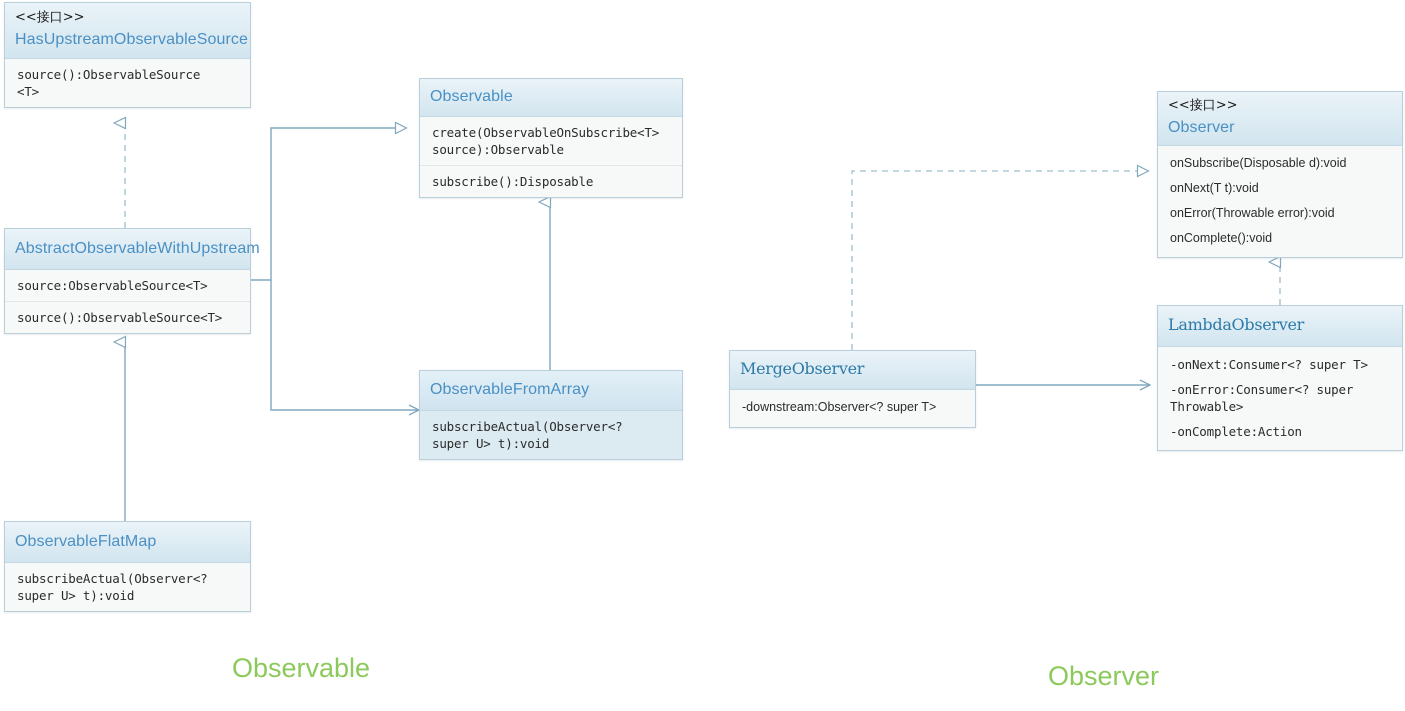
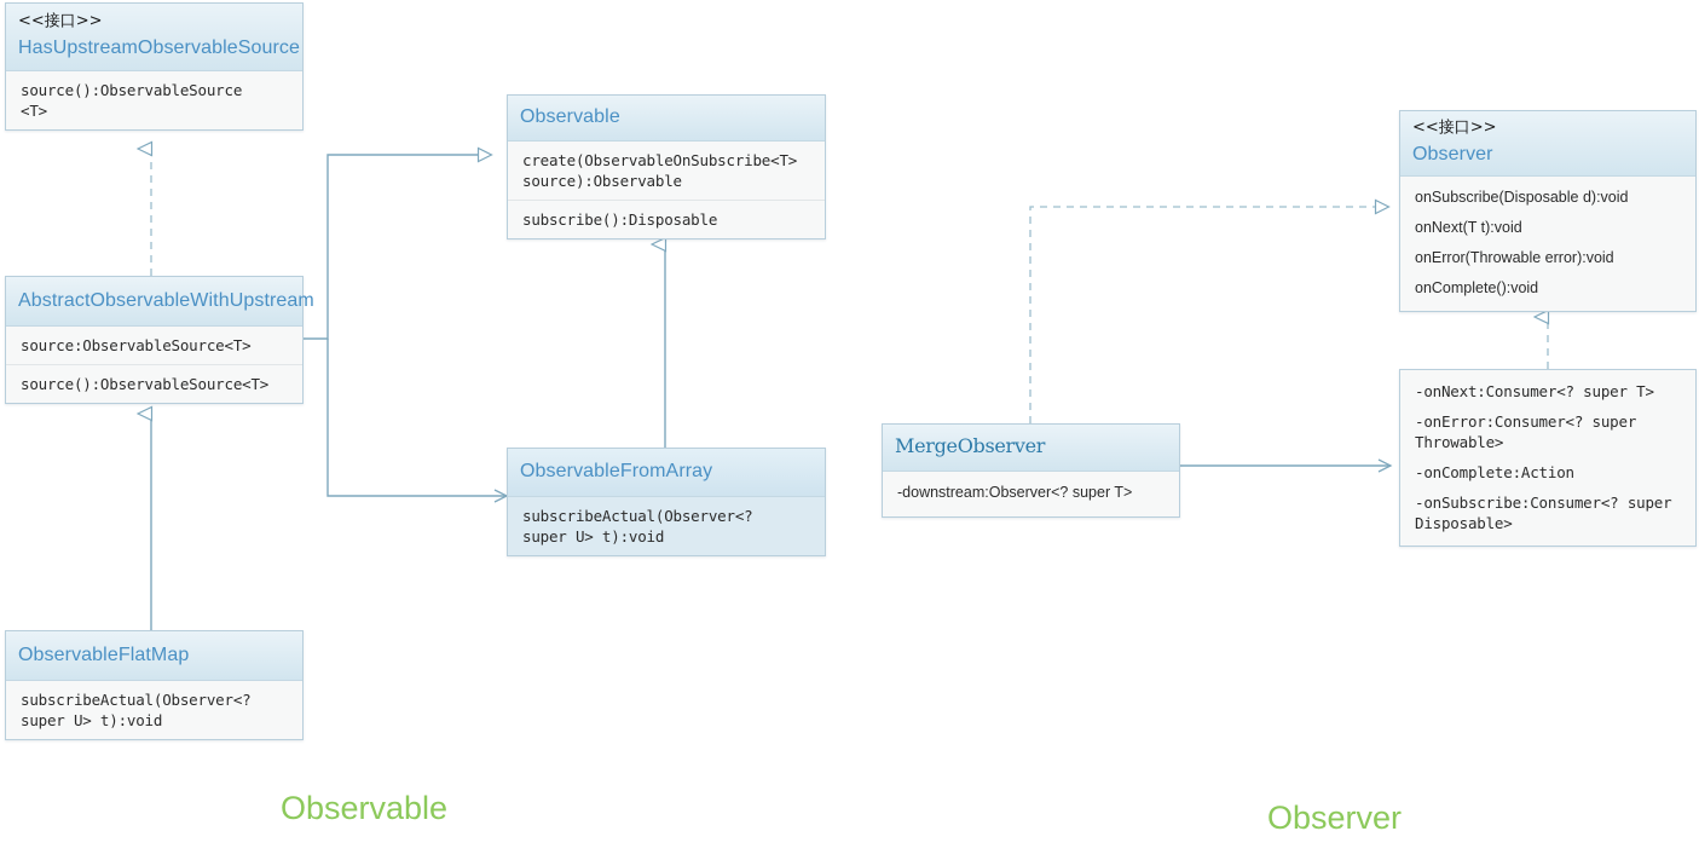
  <<接口>>
  HasUpstreamObservableSource
  source():ObservableSource
  <T>
  AbstractObservableWithUpstream
  source:ObservableSource<T>
  source():ObservableSource<T>
  ObservableFlatMap
  subscribeActual(Observer<?
  super U> t):void
  Observable
  create(ObservableOnSubscribe<T>
  source):Observable
  subscribe():Disposable
  ObservableFromArray
  subscribeActual(Observer<?
  super U> t):void
  MergeObserver
  -downstream:Observer<? super T>
  <<接口>>
  Observer
  onSubscribe(Disposable d):void
  onNext(T t):void
  onError(Throwable error):void
  onComplete():void
- LambdaObserver
  -onNext:Consumer<? super T>
  -onError:Consumer<? super
  Throwable>
  -onComplete:Action
+ -onSubscribe:Consumer<? super
+ Disposable>
  Observable
  Observer
